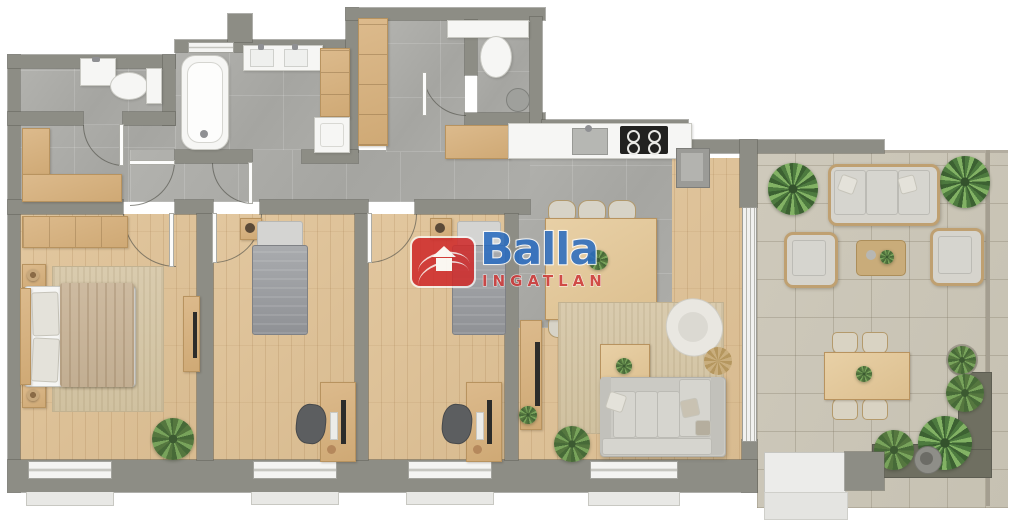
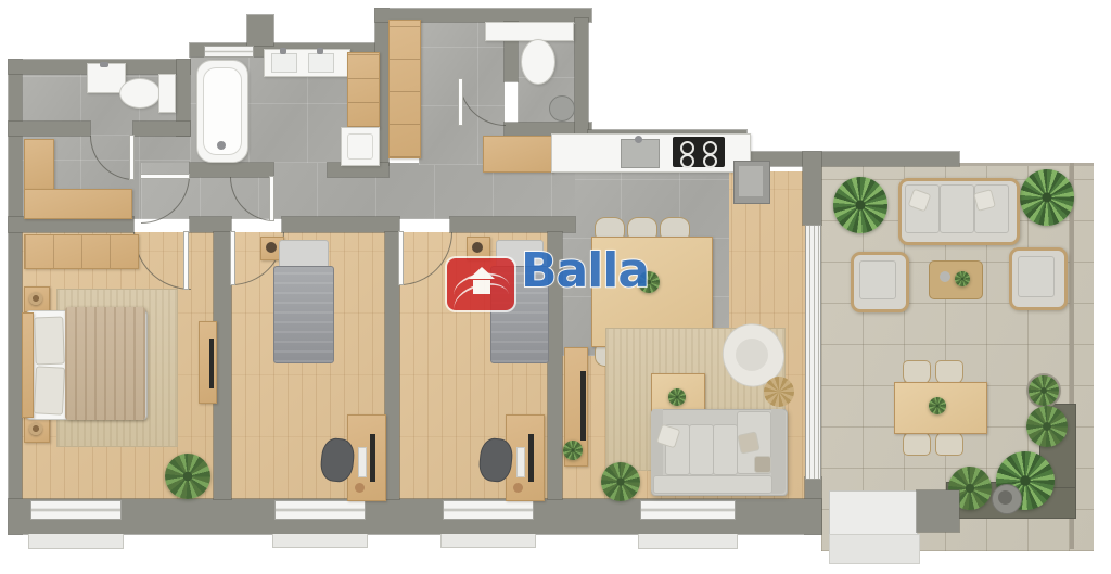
  Balla
- INGATLAN
